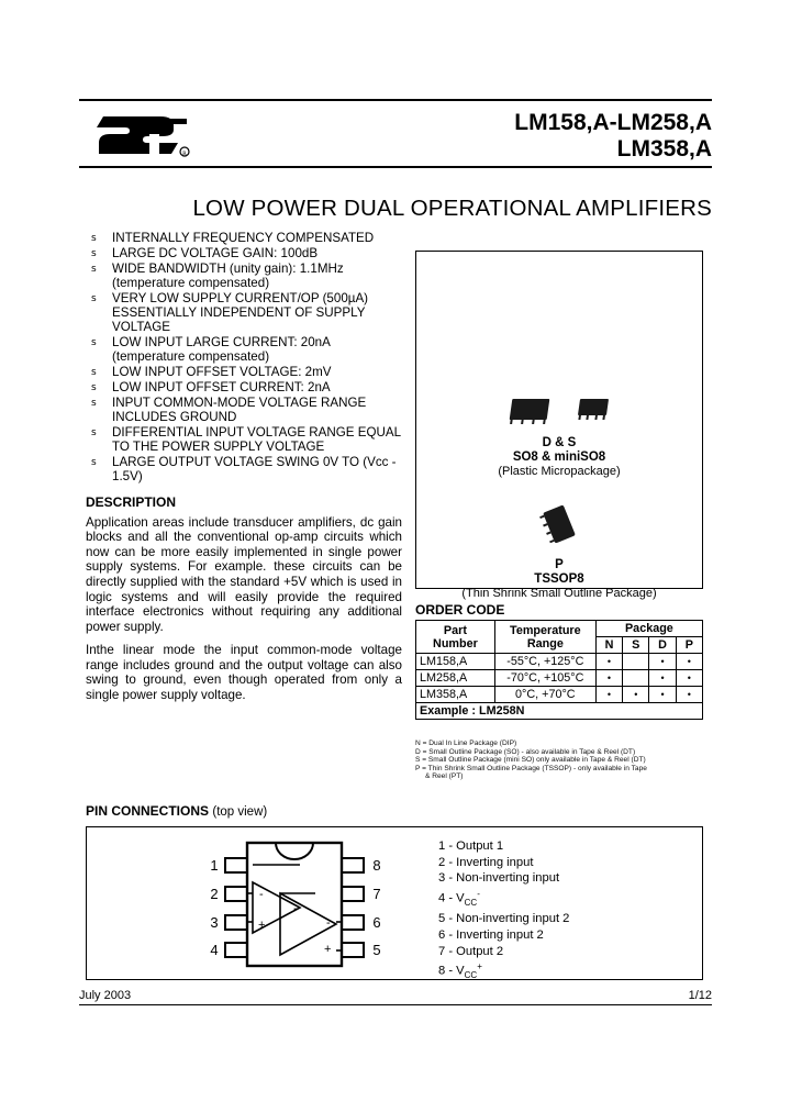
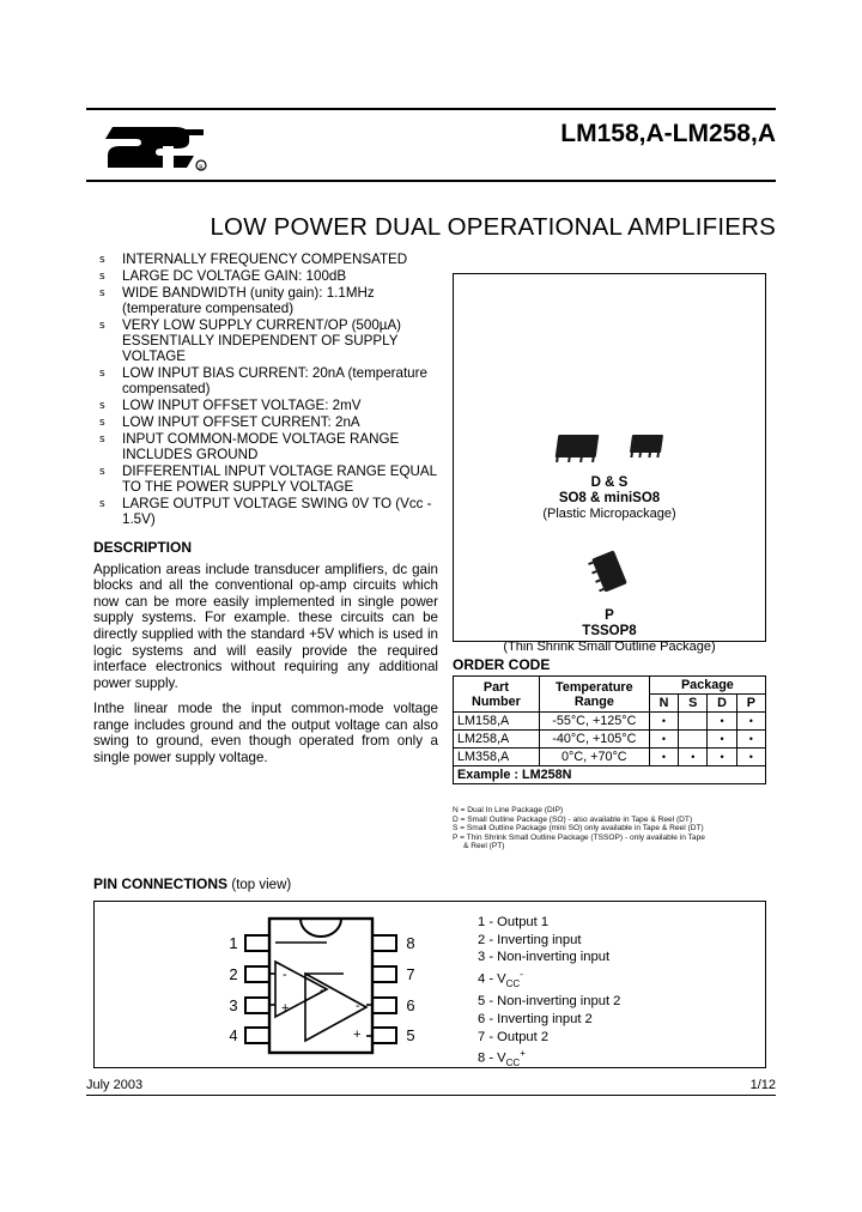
  LM158,A-LM258,A
- LM358,A
  LOW POWER DUAL OPERATIONAL AMPLIFIERS
  s
  INTERNALLY FREQUENCY COMPENSATED
  s
  LARGE DC VOLTAGE GAIN: 100dB
  s
  WIDE BANDWIDTH (unity gain): 1.1MHz (temperature compensated)
  s
  VERY LOW SUPPLY CURRENT/OP (500µA) ESSENTIALLY INDEPENDENT OF SUPPLY VOLTAGE
  s
- LOW INPUT LARGE CURRENT: 20nA (temperature compensated)
+ LOW INPUT BIAS CURRENT: 20nA (temperature compensated)
  s
  LOW INPUT OFFSET VOLTAGE: 2mV
  s
  LOW INPUT OFFSET CURRENT: 2nA
  s
  INPUT COMMON-MODE VOLTAGE RANGE INCLUDES GROUND
  s
  DIFFERENTIAL INPUT VOLTAGE RANGE EQUAL TO THE POWER SUPPLY VOLTAGE
  s
  LARGE OUTPUT VOLTAGE SWING 0V TO (Vcc - 1.5V)
  DESCRIPTION
  Application areas include transducer amplifiers, dc gain blocks and all the conventional op-amp circuits which now can be more easily implemented in single power supply systems. For example. these circuits can be directly supplied with the standard +5V which is used in logic systems and will easily provide the required interface electronics without requiring any additional power supply.
  Inthe linear mode the input common-mode voltage range includes ground and the output voltage can also swing to ground, even though operated from only a single power supply voltage.
  D & S
  SO8 & miniSO8
  (Plastic Micropackage)
  P
  TSSOP8
  (Thin Shrink Small Outline Package)
  ORDER CODE
  Part Number	Temperature Range	Package
  N	S	D	P
  LM158,A	-55°C, +125°C	•		•	•
- LM258,A	-70°C, +105°C	•		•	•
+ LM258,A	-40°C, +105°C	•		•	•
  LM358,A	0°C, +70°C	•	•	•	•
  Example : LM258N
  PIN CONNECTIONS (top view)
  1
  2
  3
  4
  8
  7
  6
  5
  -
  +
  -
  -
  +
  1 - Output 1
  2 - Inverting input
  3 - Non-inverting input
  4 - VCC-
  5 - Non-inverting input 2
  6 - Inverting input 2
  7 - Output 2
  8 - VCC+
  July 2003
  1/12
